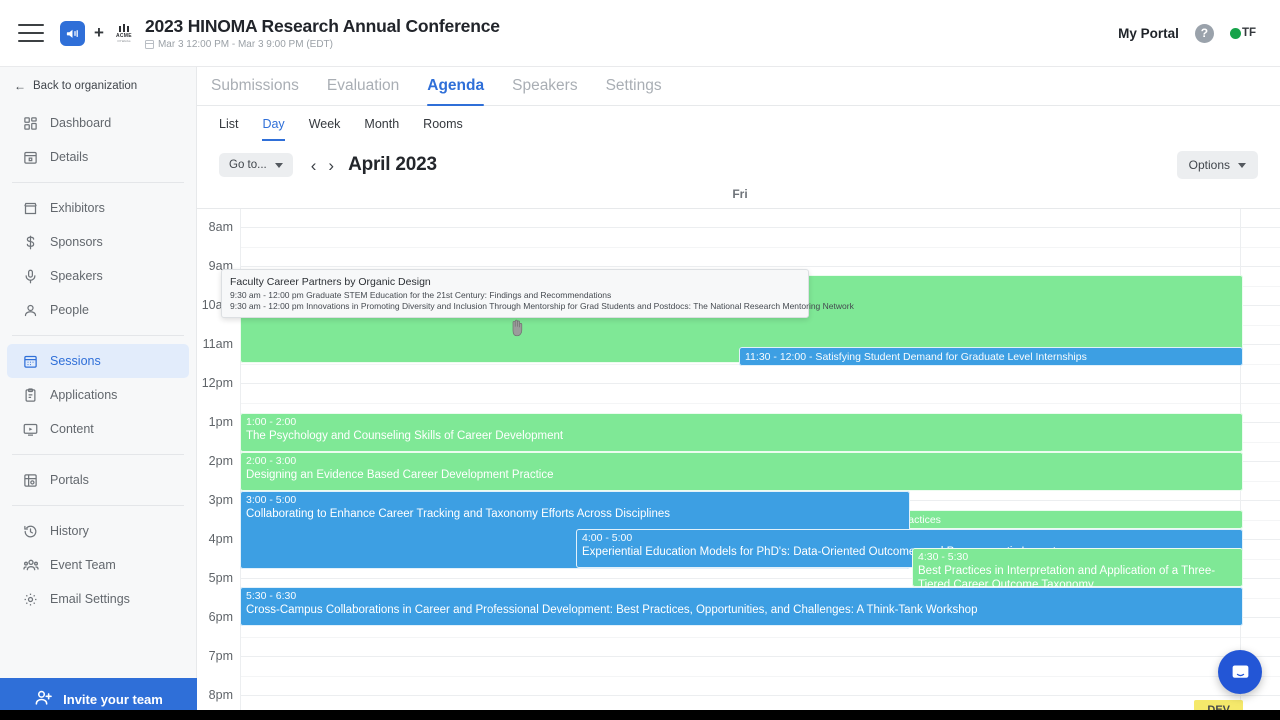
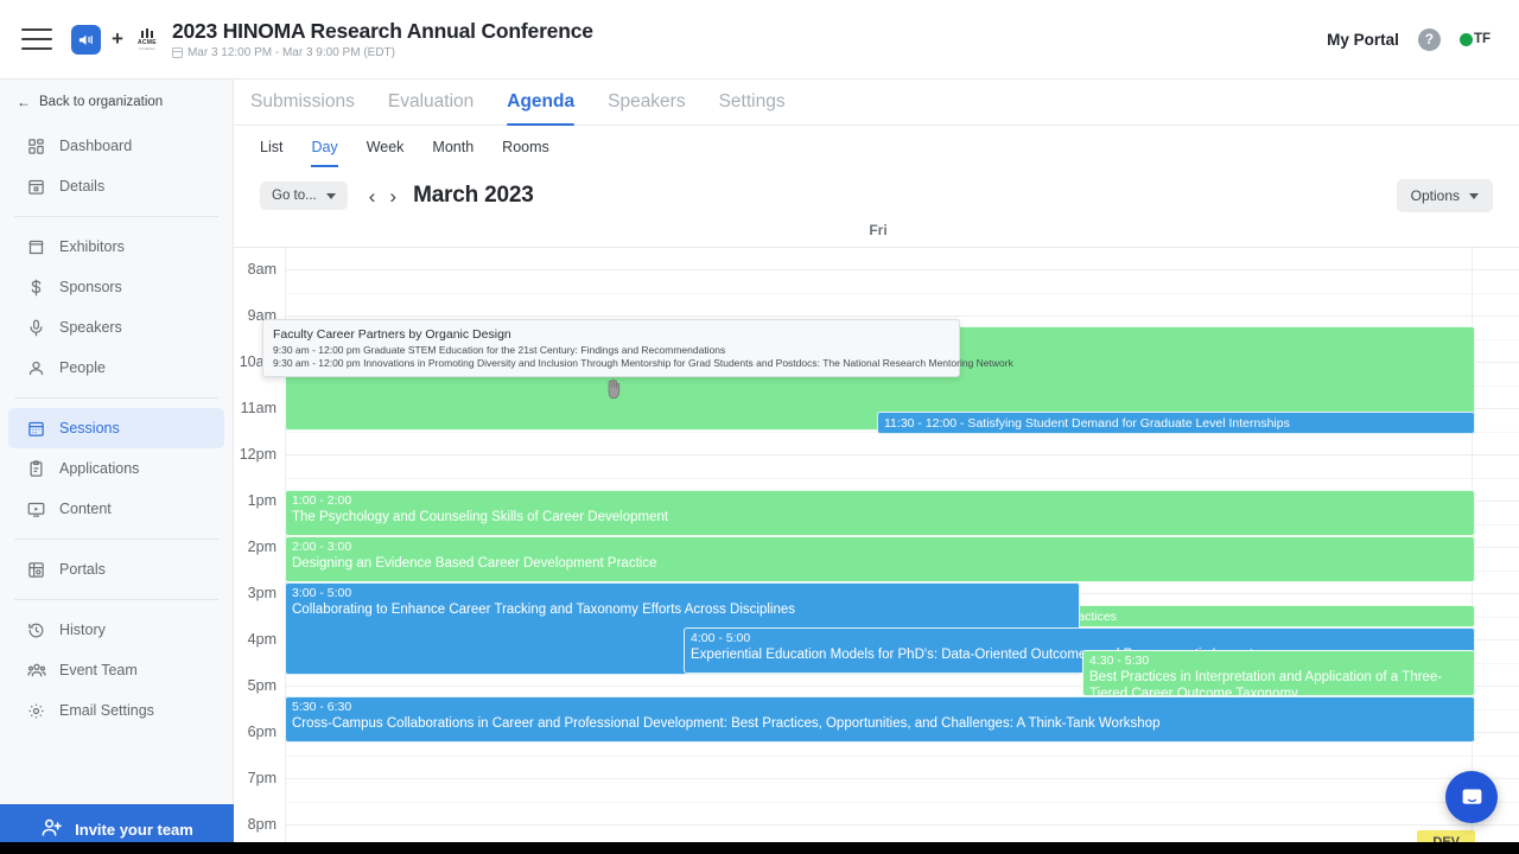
  +
  2023 HINOMA Research Annual Conference
  Mar 3 12:00 PM - Mar 3 9:00 PM (EDT)
  My Portal
  ?
  TF
  ←
  Back to organization
  Dashboard
  Details
  Exhibitors
  Sponsors
  Speakers
  People
  Sessions
  Applications
  Content
  Portals
  History
  Event Team
  Email Settings
  Invite your team
  Submissions
  Evaluation
  Agenda
  Speakers
  Settings
  List
  Day
  Week
  Month
  Rooms
  Go to...
  ‹
  ›
- April 2023
+ March 2023
  Options
  Fri
  8am
  9am
  10a
  11am
  12pm
  1pm
  2pm
  3pm
  4pm
  5pm
  6pm
  7pm
  8pm
  11:30 - 12:00 - Satisfying Student Demand for Graduate Level Internships
  1:00 - 2:00
  The Psychology and Counseling Skills of Career Development
  2:00 - 3:00
  Designing an Evidence Based Career Development Practice
  3:00 - 5:00
  Collaborating to Enhance Career Tracking and Taxonomy Efforts Across Disciplines
  4:00 - 5:00
  Experiential Education Models for PhD's: Data-Oriented Outcom
  4:30 - 5:30
  Best Practices in Interpretation and Application of a Three-Tiered Career Outcome Taxonomy
  5:30 - 6:30
  Cross-Campus Collaborations in Career and Professional Development: Best Practices, Opportunities, and Challenges: A Think-Tank Workshop
  Faculty Career Partners by Organic Design
  9:30 am - 12:00 pm Graduate STEM Education for the 21st Century: Findings and Recommendations
  9:30 am - 12:00 pm Innovations in Promoting Diversity and Inclusion Through Mentorship for Grad Students and Postdocs: The National Research Mentoring Network
